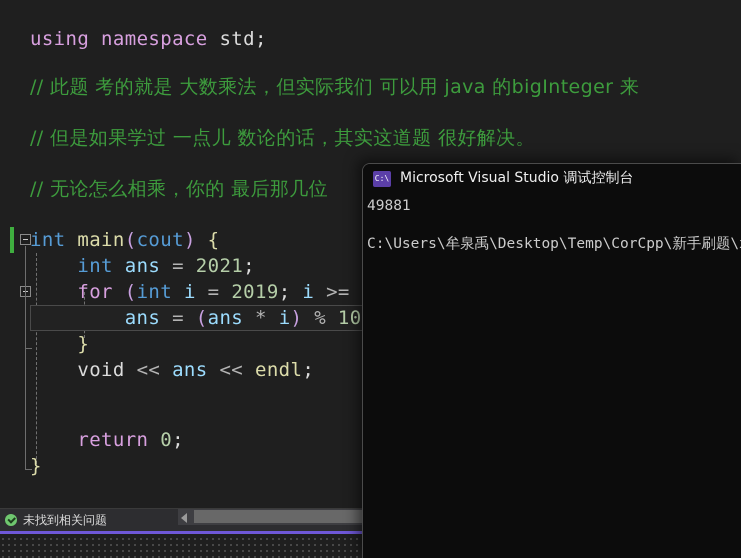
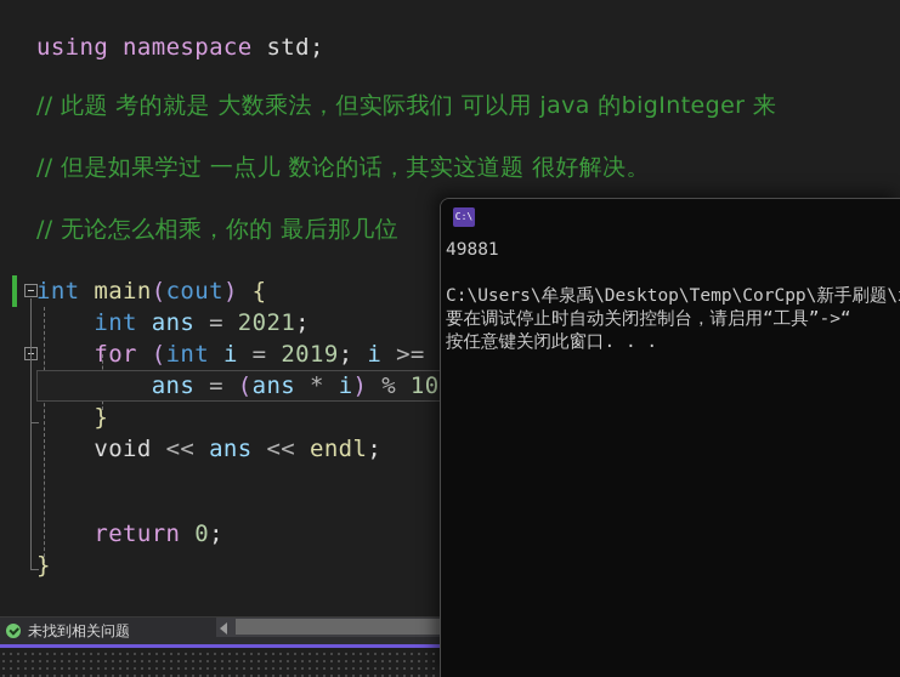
  using namespace std;
  // 此题 考的就是 大数乘法，但实际我们 可以用 java 的bigInteger 来
  // 但是如果学过 一点儿 数论的话，其实这道题 很好解决。
  // 无论怎么相乘，你的 最后那几位
  int main(cout) {
  int ans = 2021;
  for (int i = 2019; i >=
  ans = (ans * i) % 10
  }
  void << ans << endl;
  return 0;
  }
  未找到相关问题
  C:\
- Microsoft Visual Studio 调试控制台
  49881
  C:\Users\牟泉禹\Desktop\Temp\CorCpp\新手刷题\
+ 要在调试停止时自动关闭控制台，请启用“工具”->“
+ 按任意键关闭此窗口. . .
